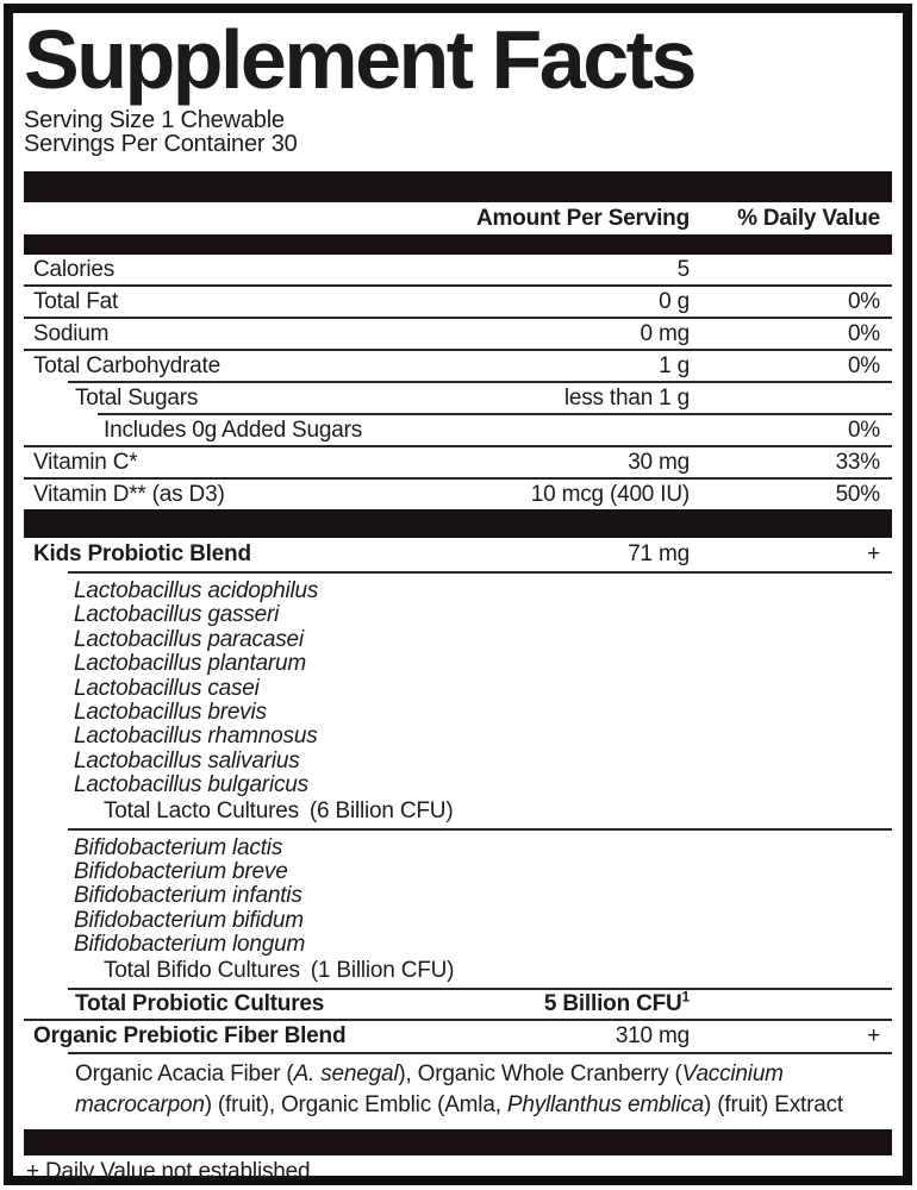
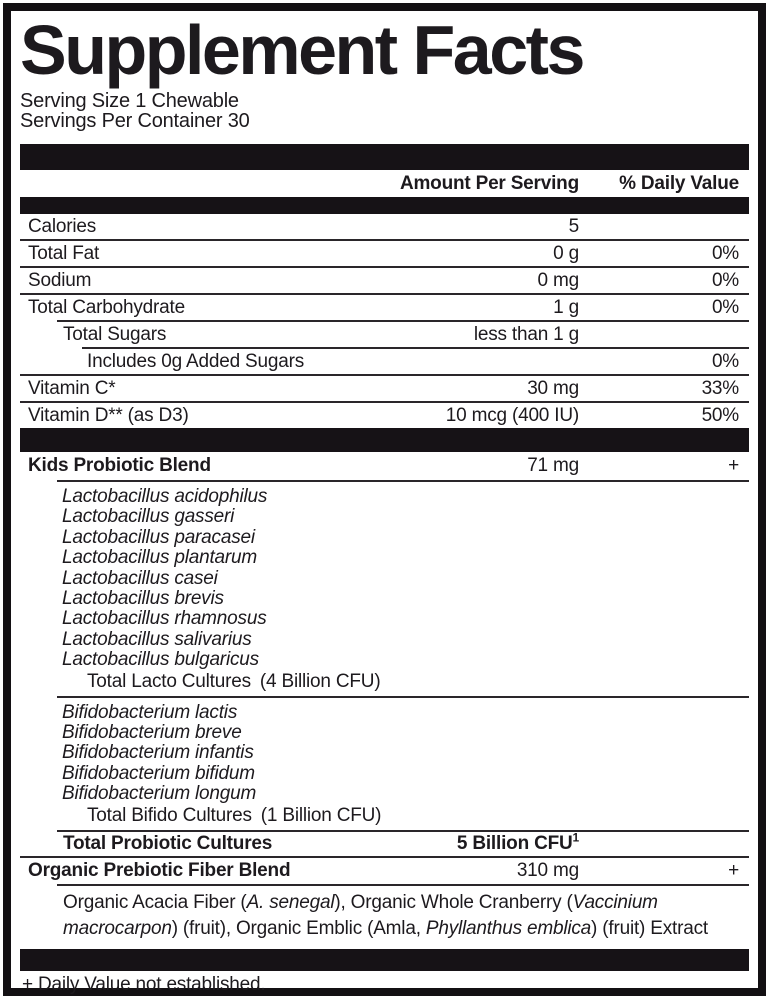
  Supplement Facts
  Serving Size 1 Chewable
  Servings Per Container 30
  Amount Per Serving
  % Daily Value
  Calories
  5
  Total Fat
  0 g
  0%
  Sodium
  0 mg
  0%
  Total Carbohydrate
  1 g
  0%
  Total Sugars
  less than 1 g
  Includes 0g Added Sugars
  0%
  Vitamin C*
  30 mg
  33%
  Vitamin D** (as D3)
  10 mcg (400 IU)
  50%
  Kids Probiotic Blend
  71 mg
  +
  Lactobacillus acidophilus
  Lactobacillus gasseri
  Lactobacillus paracasei
  Lactobacillus plantarum
  Lactobacillus casei
  Lactobacillus brevis
  Lactobacillus rhamnosus
  Lactobacillus salivarius
  Lactobacillus bulgaricus
- Total Lacto Cultures (6 Billion CFU)
+ Total Lacto Cultures (4 Billion CFU)
  Bifidobacterium lactis
  Bifidobacterium breve
  Bifidobacterium infantis
  Bifidobacterium bifidum
  Bifidobacterium longum
  Total Bifido Cultures (1 Billion CFU)
  Total Probiotic Cultures
  5 Billion CFU1
  Organic Prebiotic Fiber Blend
  310 mg
  +
  Organic Acacia Fiber (A. senegal), Organic Whole Cranberry (Vaccinium
  macrocarpon) (fruit), Organic Emblic (Amla, Phyllanthus emblica) (fruit) Extract
  + Daily Value not established.
